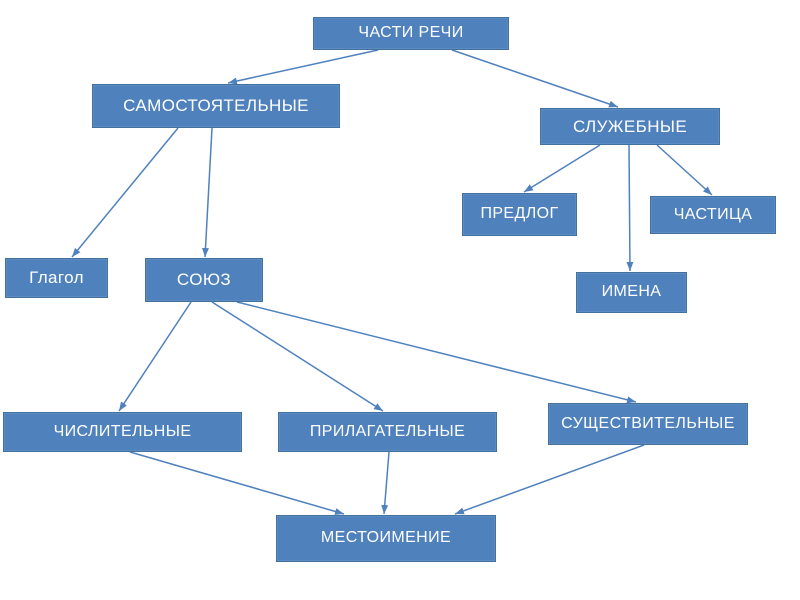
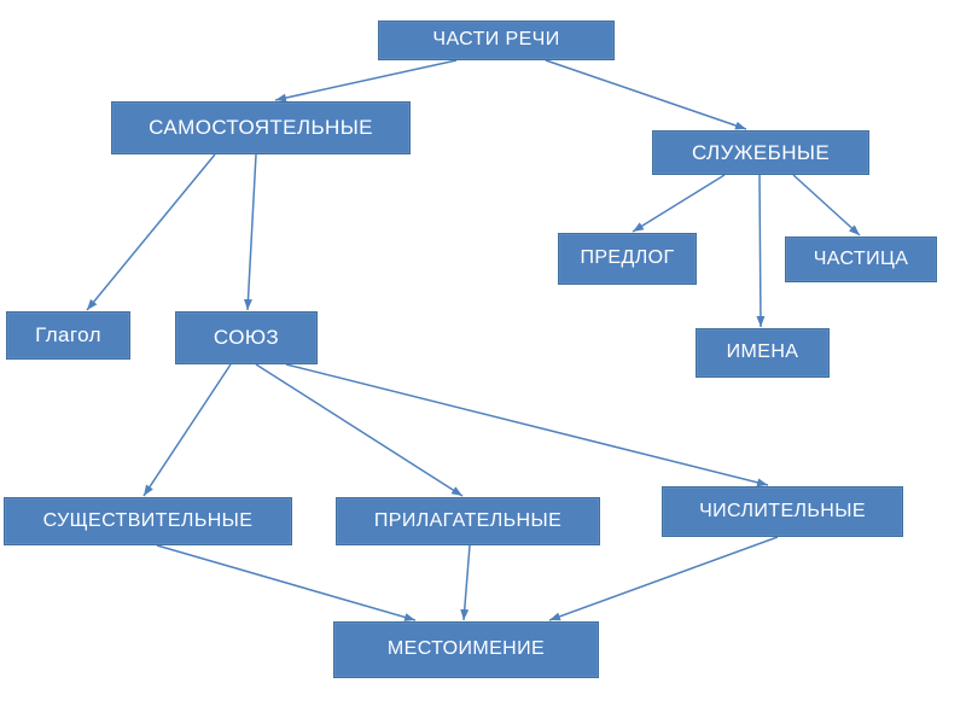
  ЧАСТИ РЕЧИ
  САМОСТОЯТЕЛЬНЫЕ
  СЛУЖЕБНЫЕ
  ПРЕДЛОГ
  ЧАСТИЦА
  ИМЕНА
  Глагол
  СОЮЗ
- ЧИСЛИТЕЛЬНЫЕ
+ СУЩЕСТВИТЕЛЬНЫЕ
  ПРИЛАГАТЕЛЬНЫЕ
- СУЩЕСТВИТЕЛЬНЫЕ
+ ЧИСЛИТЕЛЬНЫЕ
  МЕСТОИМЕНИЕ
